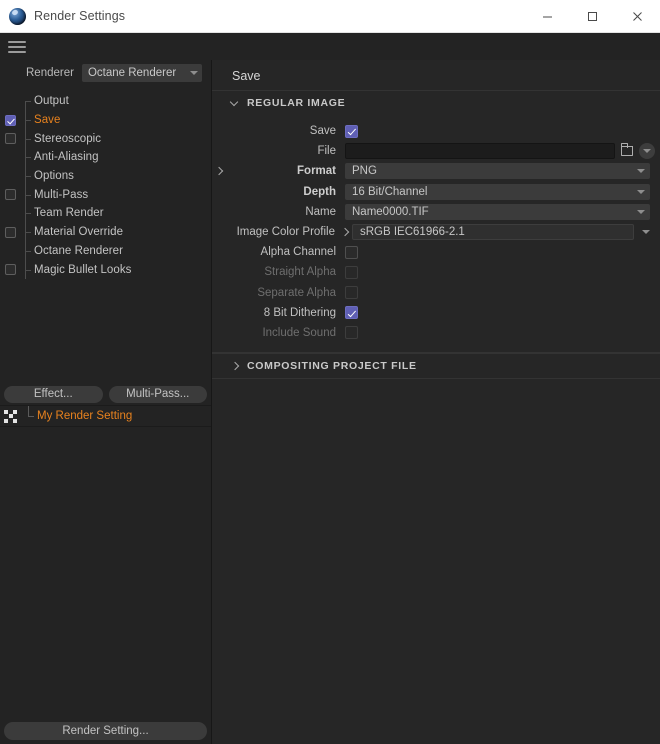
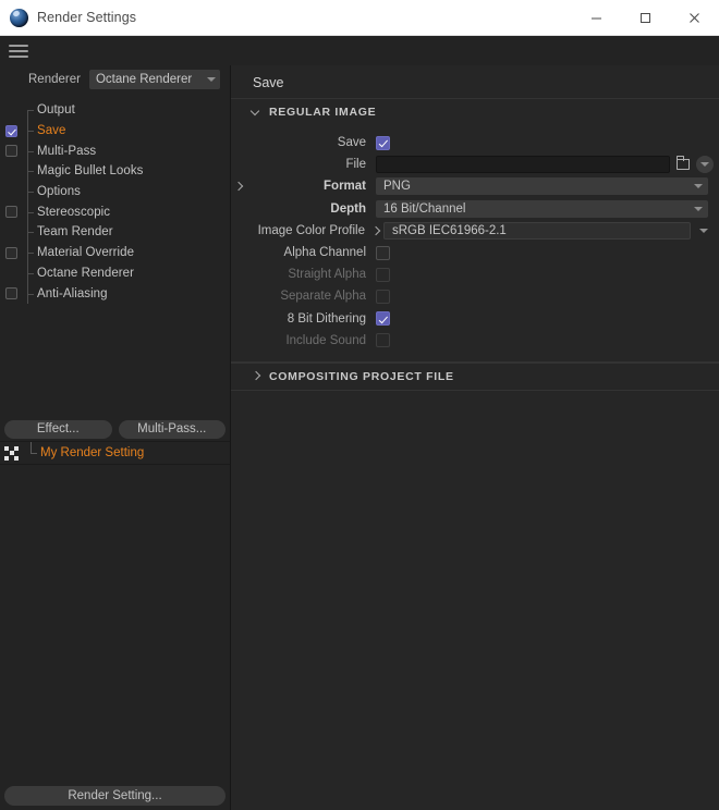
  Render Settings
  Renderer
  Octane Renderer
  Output
  Save
- Stereoscopic
+ Multi-Pass
- Anti-Aliasing
+ Magic Bullet Looks
  Options
- Multi-Pass
+ Stereoscopic
  Team Render
  Material Override
  Octane Renderer
- Magic Bullet Looks
+ Anti-Aliasing
  Effect...
  Multi-Pass...
  My Render Setting
  Render Setting...
  Save
  REGULAR IMAGE
  Save
  File
  Format
  PNG
  Depth
  16 Bit/Channel
- Name
- Name0000.TIF
  Image Color Profile
  sRGB IEC61966-2.1
  Alpha Channel
  Straight Alpha
  Separate Alpha
  8 Bit Dithering
  Include Sound
  COMPOSITING PROJECT FILE
